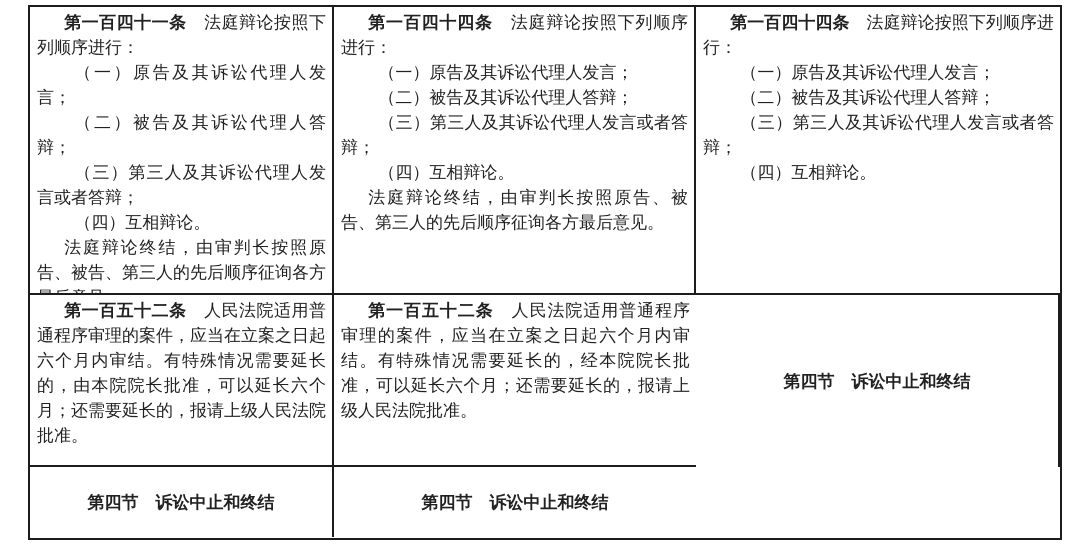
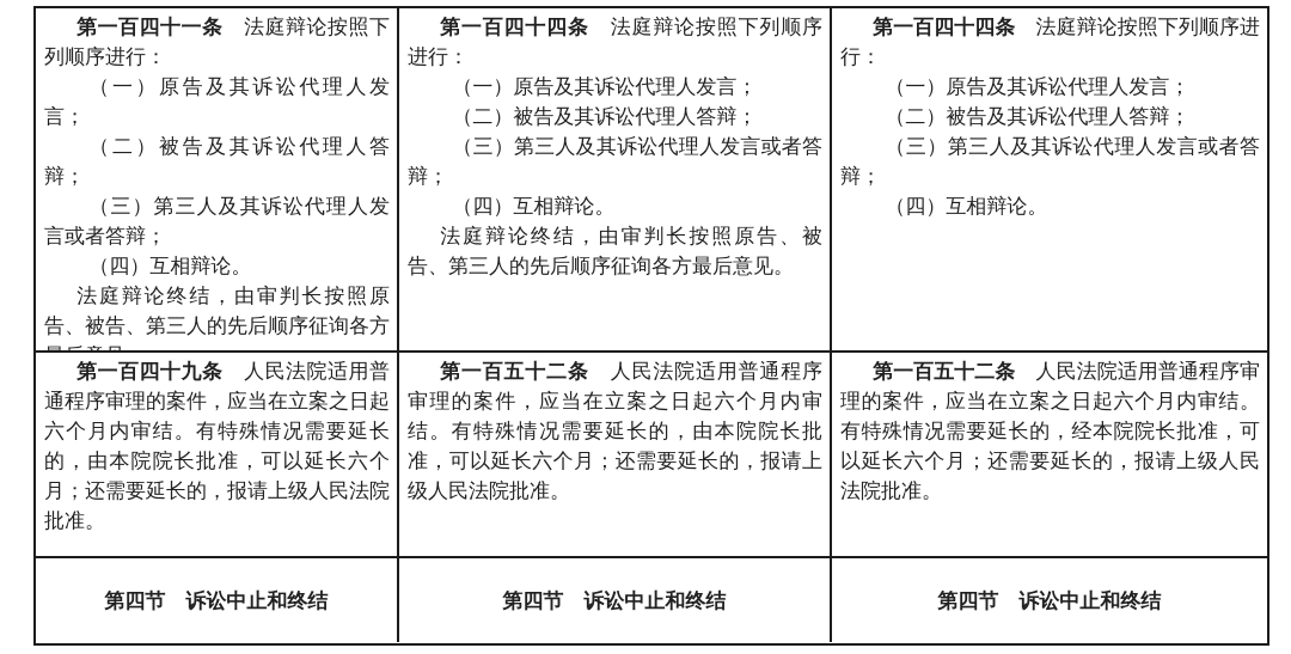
  第一百四十一条 法庭辩论按照下列顺序进行：
  （一）原告及其诉讼代理人发言；
  （二）被告及其诉讼代理人答辩；
  （三）第三人及其诉讼代理人发言或者答辩；
  （四）互相辩论。
  法庭辩论终结，由审判长按照原告、被告、第三人的先后顺序征询各方
  第一百四十四条 法庭辩论按照下列顺序进行：
  （一）原告及其诉讼代理人发言；
  （二）被告及其诉讼代理人答辩；
  （三）第三人及其诉讼代理人发言或者答辩；
  （四）互相辩论。
  法庭辩论终结，由审判长按照原告、被告、第三人的先后顺序征询各方最后意见。
  第一百四十四条 法庭辩论按照下列顺序进行：
  （一）原告及其诉讼代理人发言；
  （二）被告及其诉讼代理人答辩；
  （三）第三人及其诉讼代理人发言或者答辩；
  （四）互相辩论。
+ 第一百四十九条 人民法院适用普通程序审理的案件，应当在立案之日起六个月内审结。有特殊情况需要延长的，由本院院长批准，可以延长六个月；还需要延长的，报请上级人民法院批准。
  第一百五十二条 人民法院适用普通程序审理的案件，应当在立案之日起六个月内审结。有特殊情况需要延长的，由本院院长批准，可以延长六个月；还需要延长的，报请上级人民法院批准。
  第一百五十二条 人民法院适用普通程序审理的案件，应当在立案之日起六个月内审结。有特殊情况需要延长的，经本院院长批准，可以延长六个月；还需要延长的，报请上级人民法院批准。
  第四节 诉讼中止和终结
  第四节 诉讼中止和终结
  第四节 诉讼中止和终结
